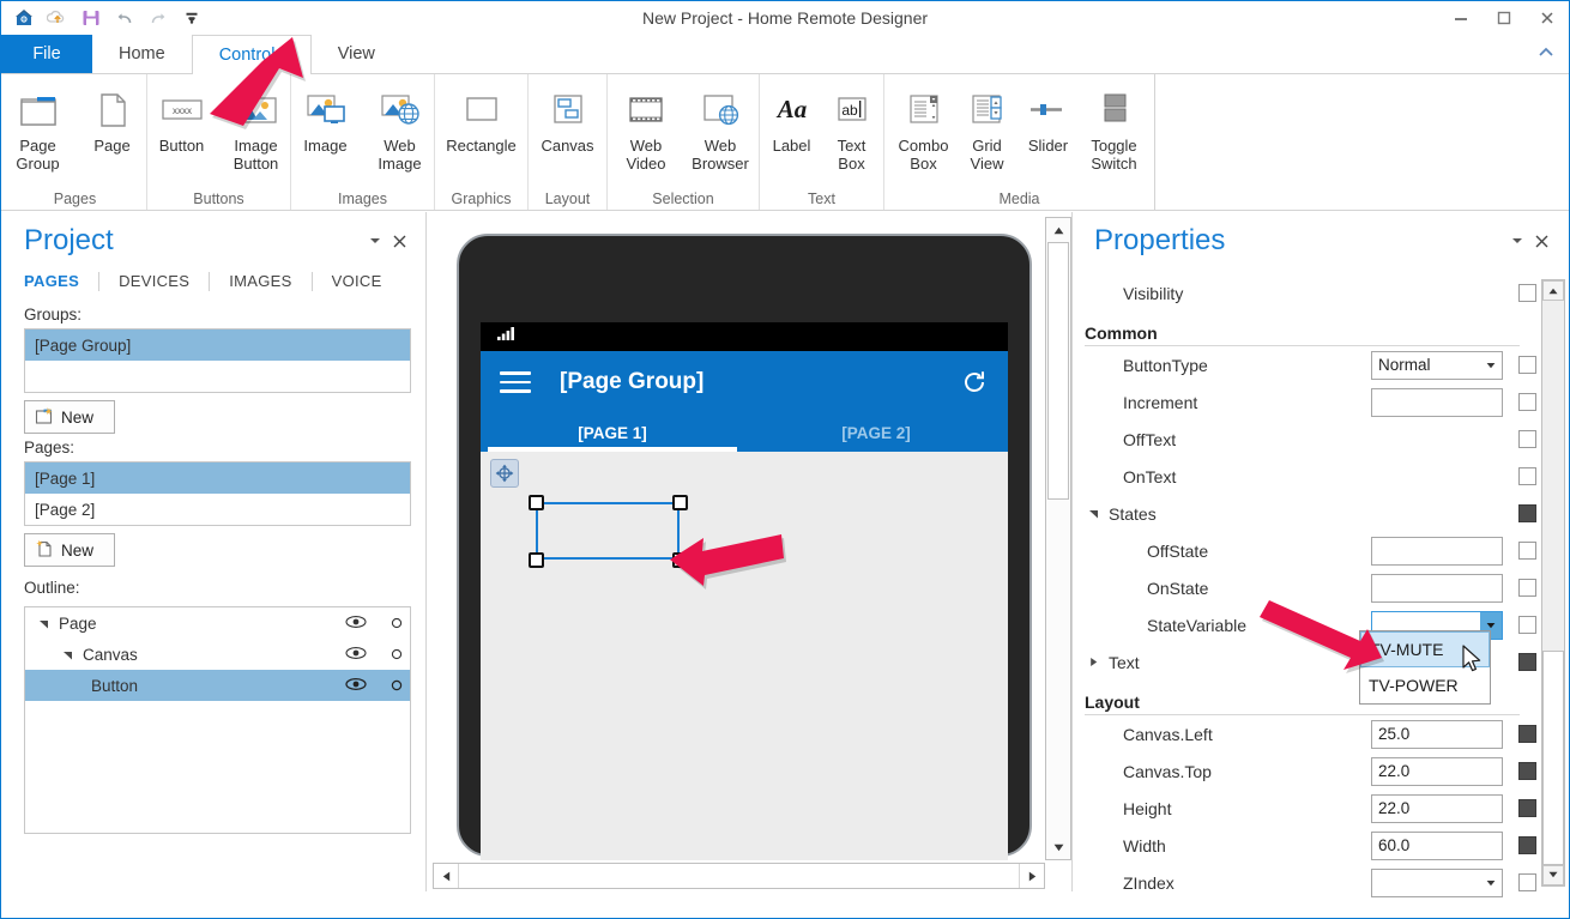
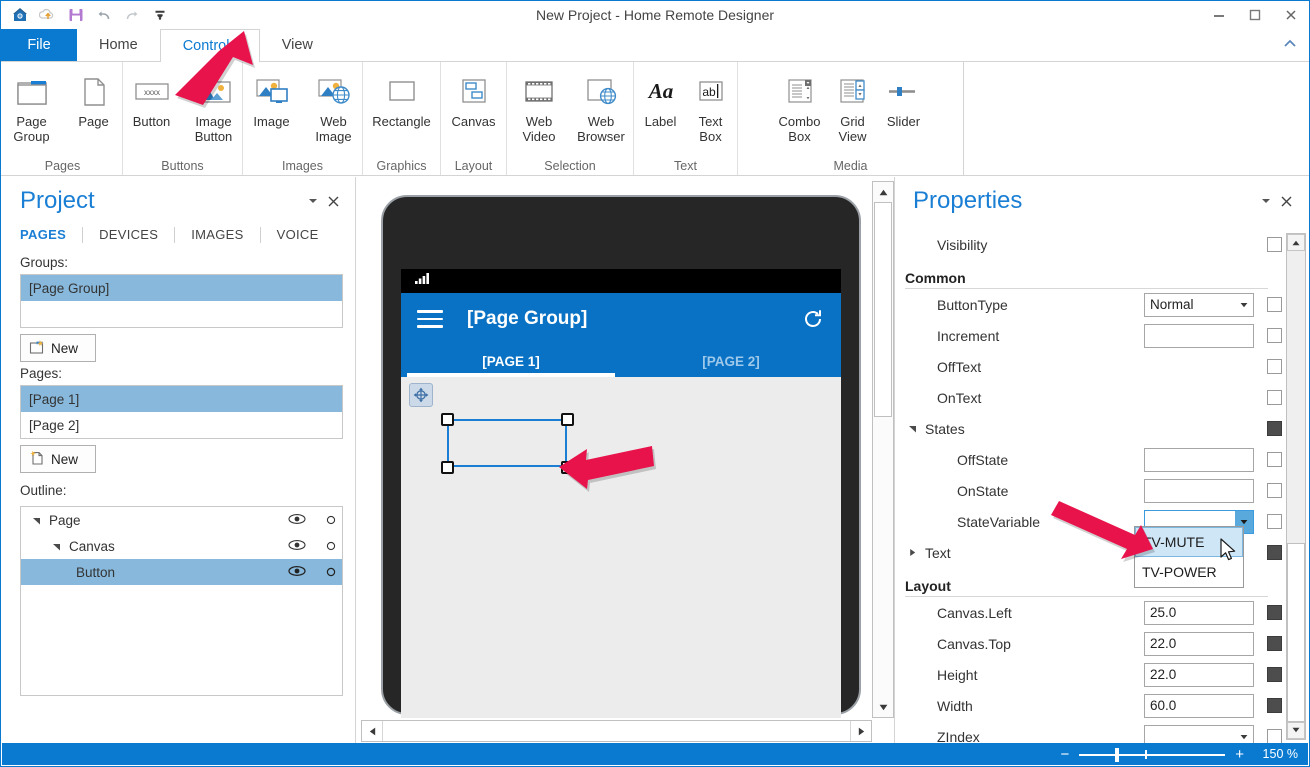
  New Project - Home Remote Designer
  File
  Home
  Contro
  View
  Page
  Group
  Page
  Pages
  xxxx
  Button
  Image
  Button
  Buttons
  Image
  Web
  Image
  Images
  Rectangle
  Graphics
  Canvas
  Layout
  Web
  Video
  Web
  Browser
  Selection
  Aa
  Label
  ab
  Text
  Box
  Text
  Combo
  Box
  Grid
  View
  Slider
- Toggle
- Switch
  Media
  Project
  PAGES
  DEVICES
  IMAGES
  VOICE
  Groups:
  [Page Group]
  New
  Pages:
  [Page 1]
  [Page 2]
  New
  Outline:
  Page
  Canvas
  Button
  [Page Group]
  [PAGE 1]
  [PAGE 2]
  Properties
  Visibility
  Common
  ButtonType
  Normal
  Increment
  OffText
  OnText
  States
  OffState
  OnState
  StateVariable
  Text
  Layout
  Canvas.Left
  25.0
  Canvas.Top
  22.0
  Height
  22.0
  Width
  60.0
  ZIndex
  V-MUTE
  TV-POWER
+ −
+ +
+ 150 %
